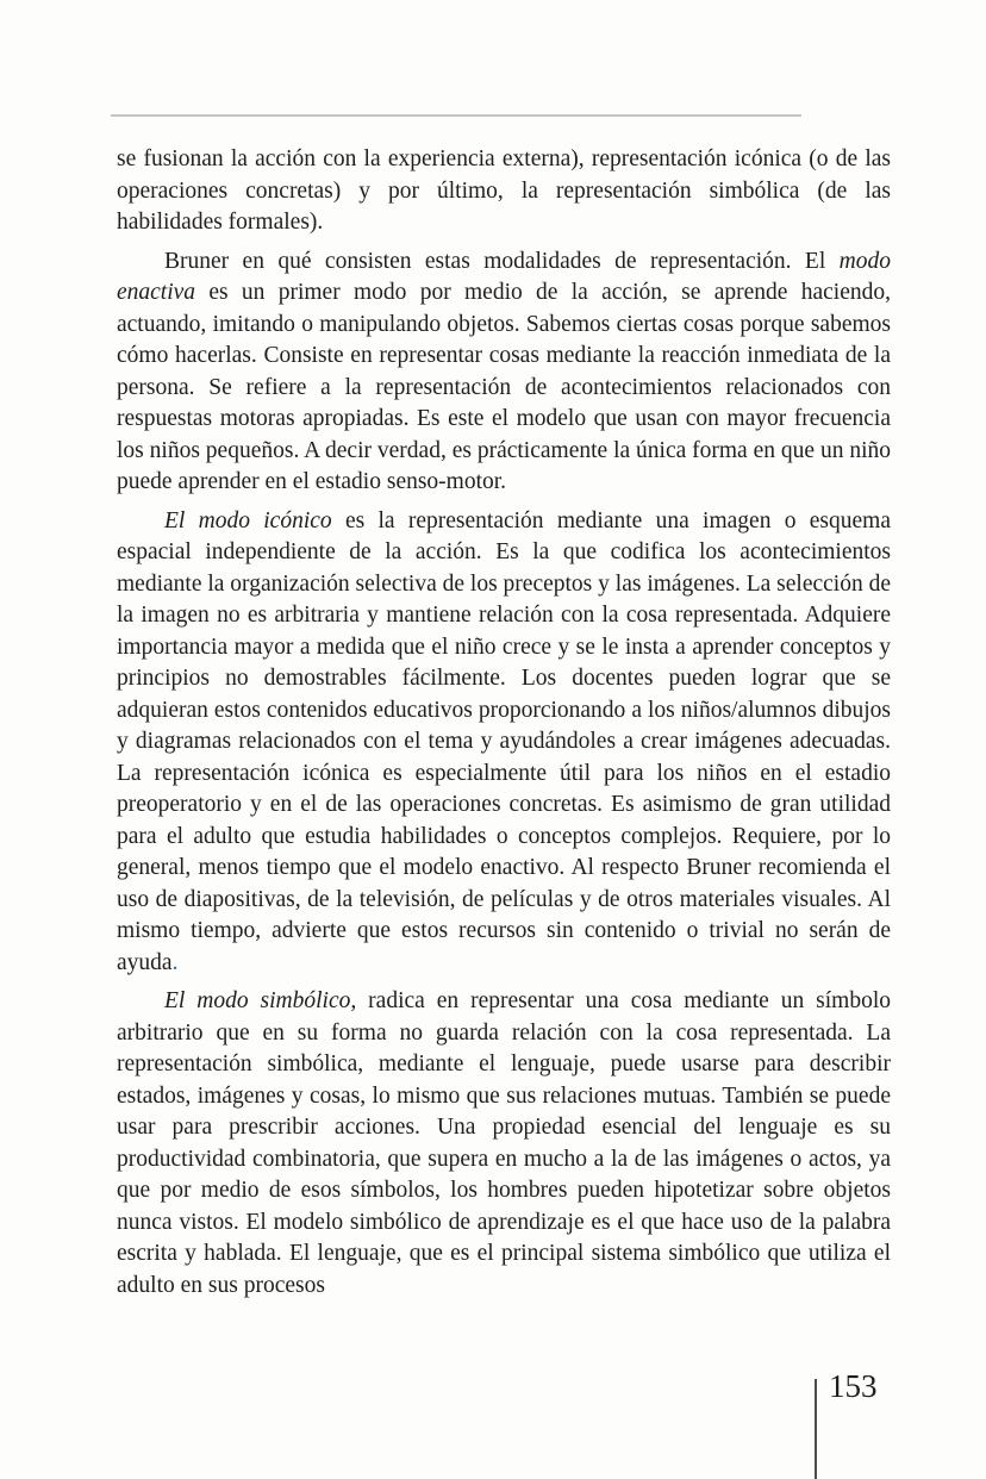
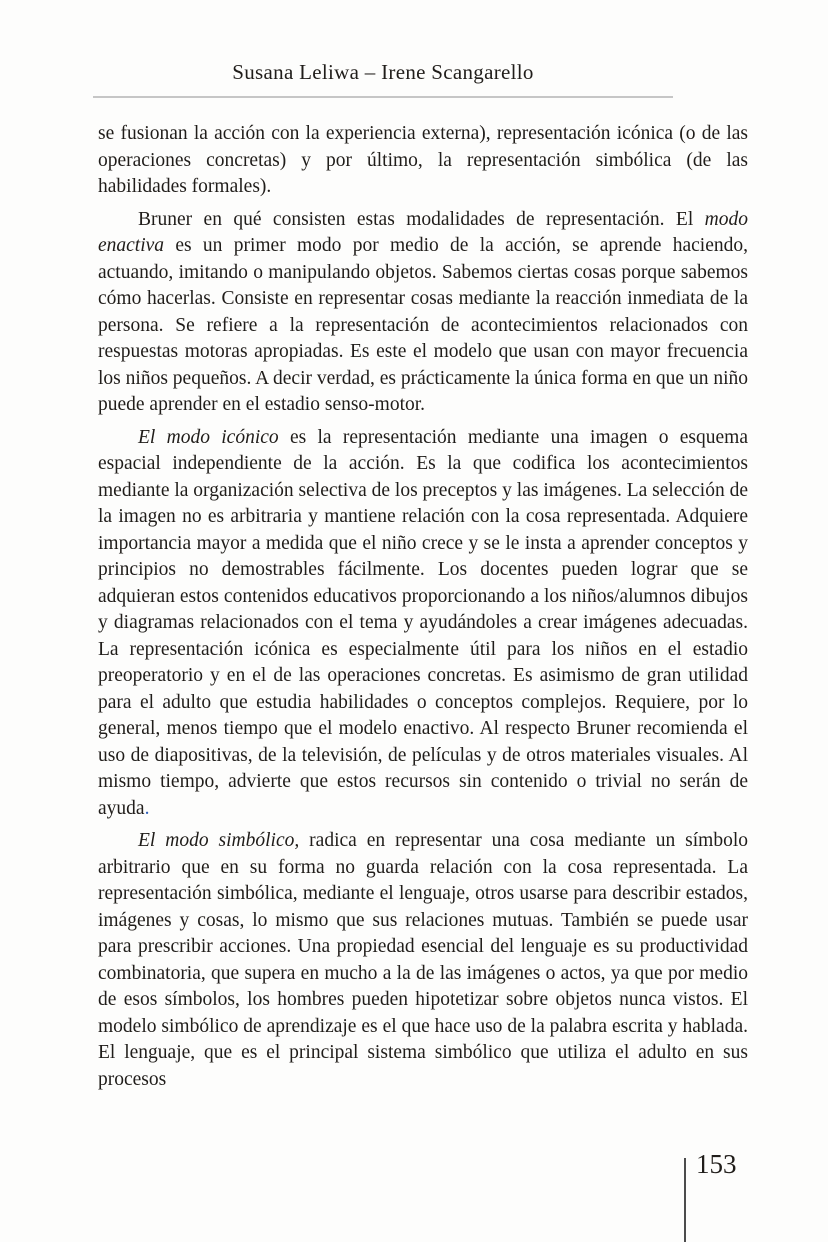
+ Susana Leliwa – Irene Scangarello
  se fusionan la acción con la experiencia externa), representación icónica (o de las operaciones concretas) y por último, la representación simbólica (de las habilidades formales).
  Bruner en qué consisten estas modalidades de representación. El modo enactiva es un primer modo por medio de la acción, se aprende haciendo, actuando, imitando o manipulando objetos. Sabemos ciertas cosas porque sabemos cómo hacerlas. Consiste en representar cosas mediante la reacción inmediata de la persona. Se refiere a la representación de acontecimientos relacionados con respuestas motoras apropiadas. Es este el modelo que usan con mayor frecuencia los niños pequeños. A decir verdad, es prácticamente la única forma en que un niño puede aprender en el estadio senso-motor.
  El modo icónico es la representación mediante una imagen o esquema espacial independiente de la acción. Es la que codifica los acontecimientos mediante la organización selectiva de los preceptos y las imágenes. La selección de la imagen no es arbitraria y mantiene relación con la cosa representada. Adquiere importancia mayor a medida que el niño crece y se le insta a aprender conceptos y principios no demostrables fácilmente. Los docentes pueden lograr que se adquieran estos contenidos educativos proporcionando a los niños/alumnos dibujos y diagramas relacionados con el tema y ayudándoles a crear imágenes adecuadas. La representación icónica es especialmente útil para los niños en el estadio preoperatorio y en el de las operaciones concretas. Es asimismo de gran utilidad para el adulto que estudia habilidades o conceptos complejos. Requiere, por lo general, menos tiempo que el modelo enactivo. Al respecto Bruner recomienda el uso de diapositivas, de la televisión, de películas y de otros materiales visuales. Al mismo tiempo, advierte que estos recursos sin contenido o trivial no serán de ayuda.
- El modo simbólico, radica en representar una cosa mediante un símbolo arbitrario que en su forma no guarda relación con la cosa representada. La representación simbólica, mediante el lenguaje, puede usarse para describir estados, imágenes y cosas, lo mismo que sus relaciones mutuas. También se puede usar para prescribir acciones. Una propiedad esencial del lenguaje es su productividad combinatoria, que supera en mucho a la de las imágenes o actos, ya que por medio de esos símbolos, los hombres pueden hipotetizar sobre objetos nunca vistos. El modelo simbólico de aprendizaje es el que hace uso de la palabra escrita y hablada. El lenguaje, que es el principal sistema simbólico que utiliza el adulto en sus procesos
+ El modo simbólico, radica en representar una cosa mediante un símbolo arbitrario que en su forma no guarda relación con la cosa representada. La representación simbólica, mediante el lenguaje, otros usarse para describir estados, imágenes y cosas, lo mismo que sus relaciones mutuas. También se puede usar para prescribir acciones. Una propiedad esencial del lenguaje es su productividad combinatoria, que supera en mucho a la de las imágenes o actos, ya que por medio de esos símbolos, los hombres pueden hipotetizar sobre objetos nunca vistos. El modelo simbólico de aprendizaje es el que hace uso de la palabra escrita y hablada. El lenguaje, que es el principal sistema simbólico que utiliza el adulto en sus procesos
  153
